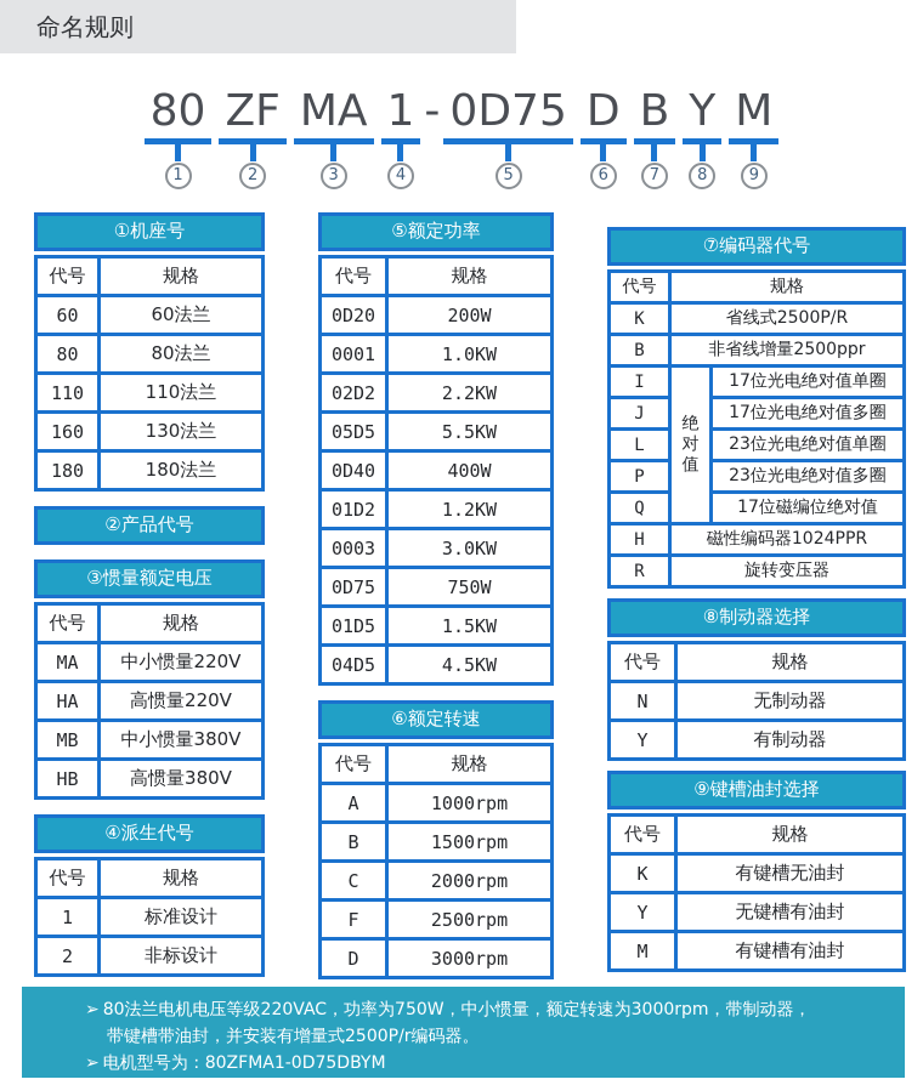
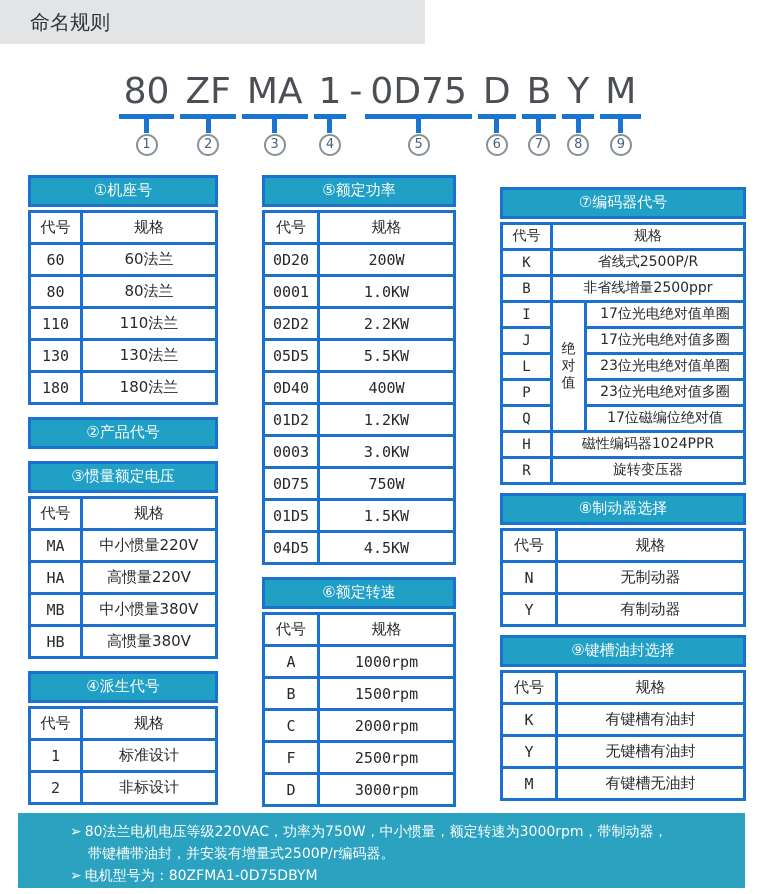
  命名规则
  80
  1
  ZF
  2
  MA
  3
  1
  4
  -
  0D75
  5
  D
  6
  B
  7
  Y
  8
  M
  9
  ①机座号
  代号	规格
  60	60法兰
  80	80法兰
  110	110法兰
- 160	130法兰
+ 130	130法兰
  180	180法兰
  ②产品代号
  ③惯量额定电压
  代号	规格
  MA	中小惯量220V
  HA	高惯量220V
  MB	中小惯量380V
  HB	高惯量380V
  ④派生代号
  代号	规格
  1	标准设计
  2	非标设计
  ⑤额定功率
  代号	规格
  0D20	200W
  0001	1.0KW
  02D2	2.2KW
  05D5	5.5KW
  0D40	400W
  01D2	1.2KW
  0003	3.0KW
  0D75	750W
  01D5	1.5KW
  04D5	4.5KW
  ⑥额定转速
  代号	规格
  A	1000rpm
  B	1500rpm
  C	2000rpm
  F	2500rpm
  D	3000rpm
  ⑦编码器代号
  代号	规格
  K	省线式2500P/R
  B	非省线增量2500ppr
  I	绝 对 值	17位光电绝对值单圈
  J	17位光电绝对值多圈
  L	23位光电绝对值单圈
  P	23位光电绝对值多圈
  Q	17位磁编位绝对值
  H	磁性编码器1024PPR
  R	旋转变压器
  ⑧制动器选择
  代号	规格
  N	无制动器
  Y	有制动器
  ⑨键槽油封选择
  代号	规格
- K	有键槽无油封
+ K	有键槽有油封
  Y	无键槽有油封
- M	有键槽有油封
+ M	有键槽无油封
  ➢ 80法兰电机电压等级220VAC，功率为750W，中小惯量，额定转速为3000rpm，带制动器，
  带键槽带油封，并安装有增量式2500P/r编码器。
  ➢ 电机型号为：80ZFMA1-0D75DBYM
